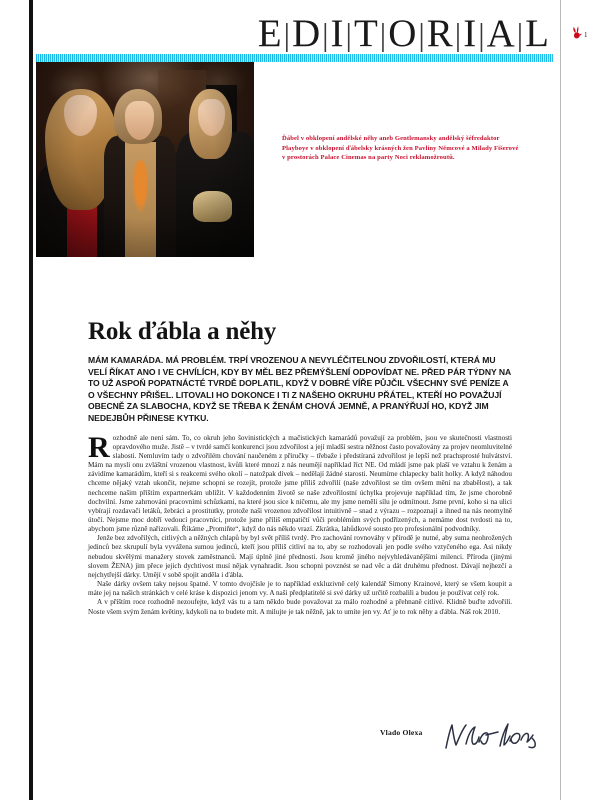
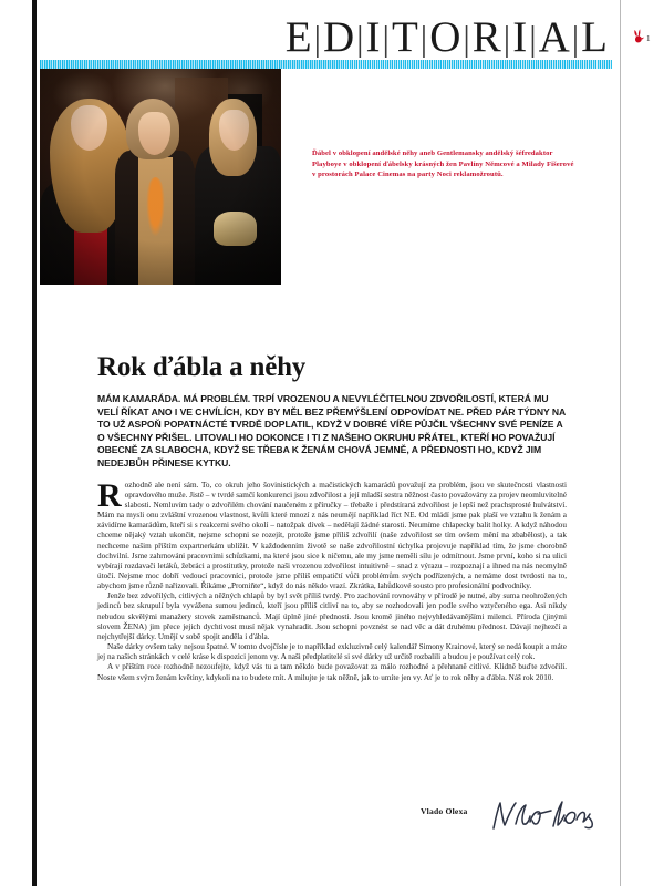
  E|D|I|T|O|R|I|A|L
  1
  Rok ďábla a něhy
- MÁM KAMARÁDA. MÁ PROBLÉM. TRPÍ VROZENOU A NEVYLÉČITELNOU ZDVOŘILOSTÍ, KTERÁ MU VELÍ ŘÍKAT ANO I VE CHVÍLÍCH, KDY BY MĚL BEZ PŘEMÝŠLENÍ ODPOVÍDAT NE. PŘED PÁR TÝDNY NA TO UŽ ASPOŇ POPATNÁCTÉ TVRDĚ DOPLATIL, KDYŽ V DOBRÉ VÍŘE PŮJČIL VŠECHNY SVÉ PENÍZE A O VŠECHNY PŘIŠEL. LITOVALI HO DOKONCE I TI Z NAŠEHO OKRUHU PŘÁTEL, KTEŘÍ HO POVAŽUJÍ OBECNĚ ZA SLABOCHA, KDYŽ SE TŘEBA K ŽENÁM CHOVÁ JEMNĚ, A PRANÝŘUJÍ HO, KDYŽ JIM NEDEJBŮH PŘINESE KYTKU.
+ MÁM KAMARÁDA. MÁ PROBLÉM. TRPÍ VROZENOU A NEVYLÉČITELNOU ZDVOŘILOSTÍ, KTERÁ MU VELÍ ŘÍKAT ANO I VE CHVÍLÍCH, KDY BY MĚL BEZ PŘEMÝŠLENÍ ODPOVÍDAT NE. PŘED PÁR TÝDNY NA TO UŽ ASPOŇ POPATNÁCTÉ TVRDĚ DOPLATIL, KDYŽ V DOBRÉ VÍŘE PŮJČIL VŠECHNY SVÉ PENÍZE A O VŠECHNY PŘIŠEL. LITOVALI HO DOKONCE I TI Z NAŠEHO OKRUHU PŘÁTEL, KTEŘÍ HO POVAŽUJÍ OBECNĚ ZA SLABOCHA, KDYŽ SE TŘEBA K ŽENÁM CHOVÁ JEMNĚ, A PŘEDNOSTI HO, KDYŽ JIM NEDEJBŮH PŘINESE KYTKU.
  R
  ozhodně ale není sám. To, co okruh jeho šovinistických a mačistických kamarádů považují za problém, jsou ve skutečnosti vlastnosti opravdového muže. Jistě – v tvrdé samčí konkurenci jsou zdvořilost a její mladší sestra něžnost často považovány za projev neomluvitelné slabosti. Nemluvím tady o zdvořilém chování naučeném z příručky – třebaže i předstíraná zdvořilost je lepší než prachsprosté hulvátství. Mám na mysli onu zvláštní vrozenou vlastnost, kvůli které mnozí z nás neumějí například říct NE. Od mládí jsme pak plaší ve vztahu k ženám a závidíme kamarádům, kteří si s reakcemi svého okolí – natožpak dívek – nedělají žádné starosti. Neumíme chlapecky balit holky. A když náhodou chceme nějaký vztah ukončit, nejsme schopni se rozejít, protože jsme příliš zdvořilí (naše zdvořilost se tím ovšem mění na zbabělost), a tak nechceme našim příštím expartnerkám ublížit. V každodenním životě se naše zdvořilostní úchylka projevuje například tím, že jsme chorobně dochvilní. Jsme zahrnováni pracovními schůzkami, na které jsou sice k ničemu, ale my jsme neměli sílu je odmítnout. Jsme první, koho si na ulici útočí. Nejsme moc dobří vedoucí pracovníci, protože jsme příliš empatičtí vůči problémům svých podřízených, a nemáme dost tvrdosti na to, abychom jsme různě nařizovali. Říkáme „Promiňte“, když do nás někdo vrazí. Zkrátka, lahůdkové sousto pro profesionální podvodníky.
  Jenže bez zdvořilých, citlivých a něžných chlapů by byl svět příliš tvrdý. Pro zachování rovnováhy v přírodě je nutné, aby suma neohrožených jedinců bez skrupulí byla vyvážena sumou jedinců, kteří jsou příliš citliví na to, aby se rozhodovali jen podle svého vztyčeného ega. Asi nikdy nebudou skvělými manažery stovek zaměstnanců. Mají úplně jiné přednosti. Jsou kromě jiného nejvyhledávanějšími milenci. Příroda (jinými slovem ŽENA) jim přece jejich dychtivost musí nějak vynahradit. Jsou schopni povznést se nad věc a dát druhému přednost. Dávají nejhezčí a nejchytřejší dárky. Umějí v sobě spojit anděla i ďábla.
- Naše dárky ovšem taky nejsou špatné. V tomto dvojčísle je to například exkluzivně celý kalendář Simony Krainové, který se všem koupit a máte jej na našich stránkách v celé kráse k dispozici jenom vy. A naši předplatitelé si své dárky už určitě rozbalili a budou je používat celý rok.
+ Naše dárky ovšem taky nejsou špatné. V tomto dvojčísle je to například exkluzivně celý kalendář Simony Krainové, který se nedá koupit a máte jej na našich stránkách v celé kráse k dispozici jenom vy. A naši předplatitelé si své dárky už určitě rozbalili a budou je používat celý rok.
  A v příštím roce rozhodně nezoufejte, když vás tu a tam někdo bude považovat za málo rozhodné a přehnaně citlivé. Klidně buďte zdvořilí. Noste všem svým ženám květiny, kdykoli na to budete mít. A milujte je tak něžně, jak to umíte jen vy. Ať je to rok něhy a ďábla. Náš rok 2010.
  Vlado Olexa
